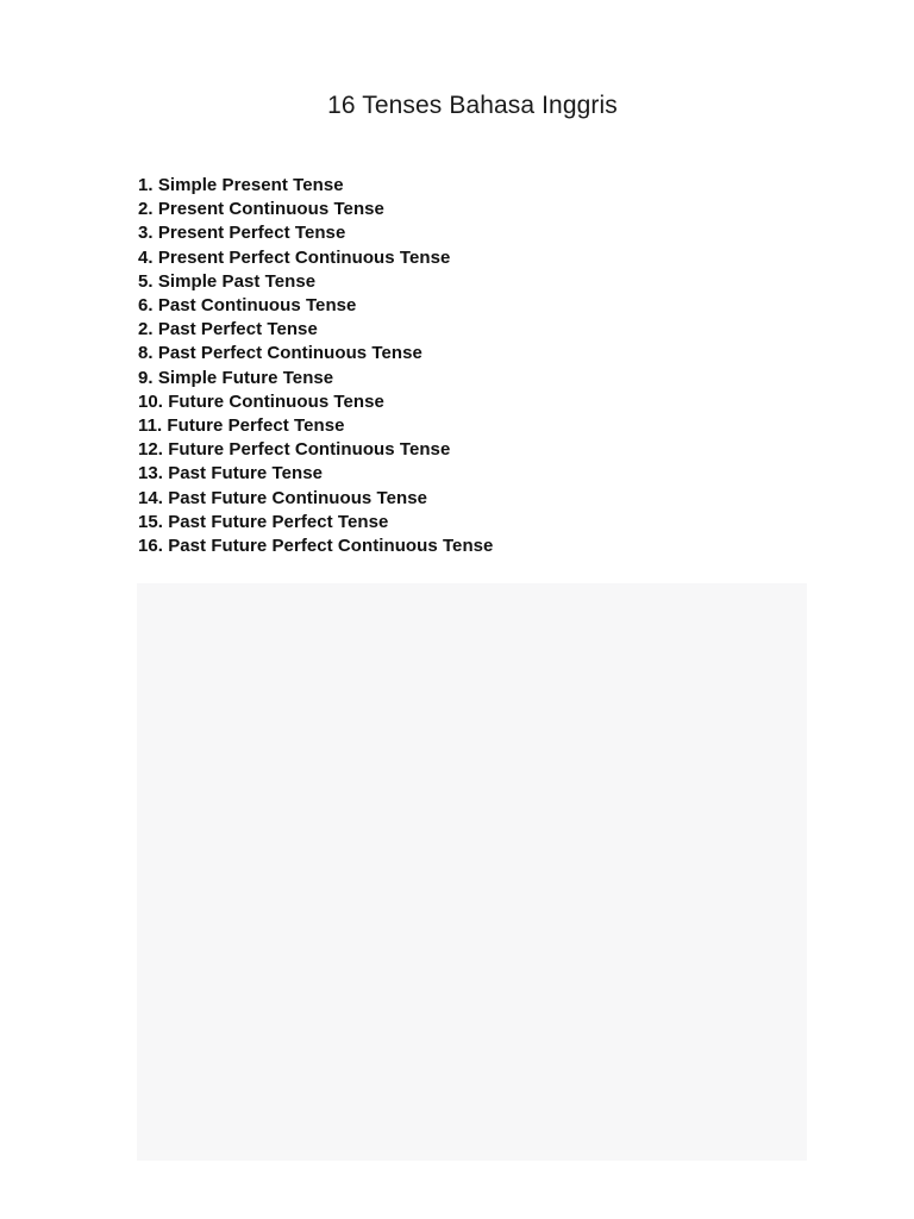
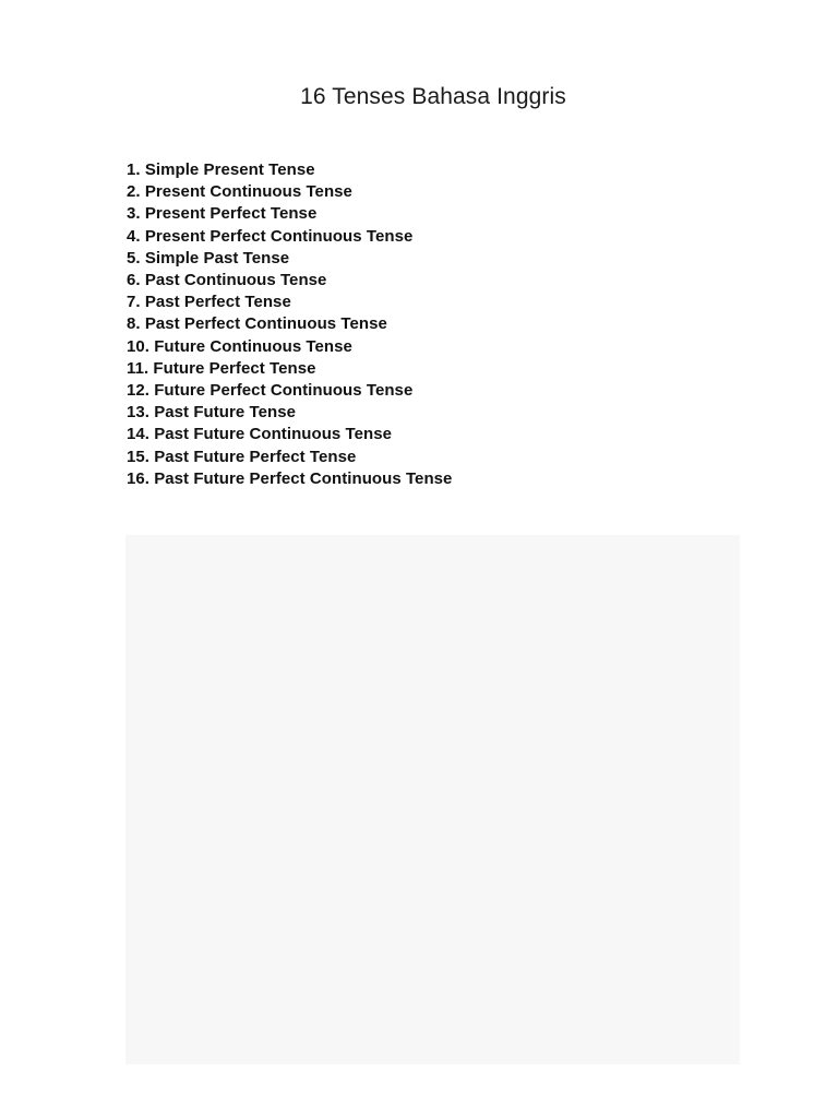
  16 Tenses Bahasa Inggris
  1. Simple Present Tense
  2. Present Continuous Tense
  3. Present Perfect Tense
  4. Present Perfect Continuous Tense
  5. Simple Past Tense
  6. Past Continuous Tense
- 2. Past Perfect Tense
+ 7. Past Perfect Tense
  8. Past Perfect Continuous Tense
- 9. Simple Future Tense
  10. Future Continuous Tense
  11. Future Perfect Tense
  12. Future Perfect Continuous Tense
  13. Past Future Tense
  14. Past Future Continuous Tense
  15. Past Future Perfect Tense
  16. Past Future Perfect Continuous Tense
